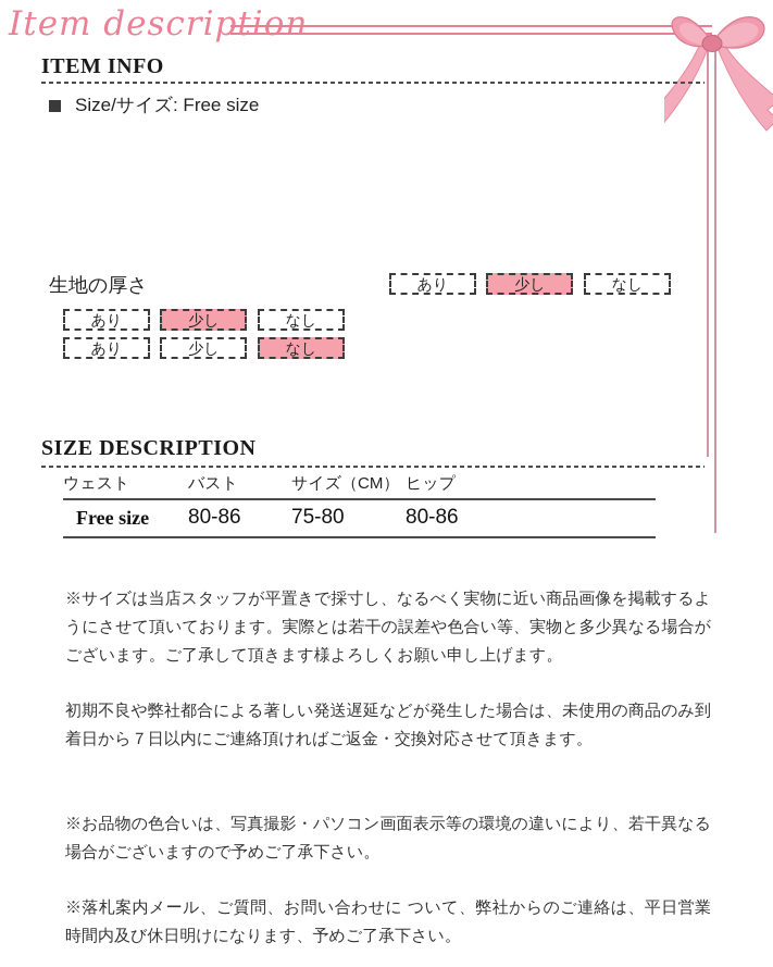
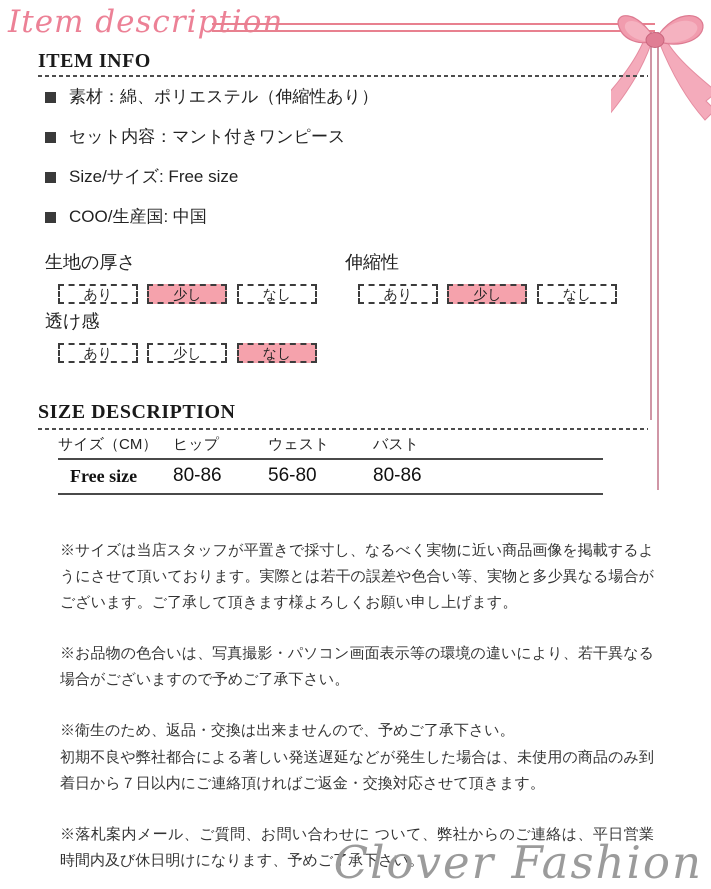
  Item description
  ITEM INFO
+ 素材：綿、ポリエステル（伸縮性あり）
+ セット内容：マント付きワンピース
  Size/サイズ: Free size
+ COO/生産国: 中国
  生地の厚さ
  あり 少し なし
+ 伸縮性
  あり 少し なし
+ 透け感
  あり 少し なし
  SIZE DESCRIPTION
- ウェスト
+ サイズ（CM）
- バスト
+ ヒップ
- サイズ（CM）
+ ウェスト
- ヒップ
+ バスト
  Free size
  80-86
- 75-80
+ 56-80
  80-86
  ※サイズは当店スタッフが平置きで採寸し、なるべく実物に近い商品画像を掲載するようにさせて頂いております。実際とは若干の誤差や色合い等、実物と多少異なる場合がございます。ご了承して頂きます様よろしくお願い申し上げます。
- 初期不良や弊社都合による著しい発送遅延などが発生した場合は、未使用の商品のみ到着日から７日以内にご連絡頂ければご返金・交換対応させて頂きます。
+ ※お品物の色合いは、写真撮影・パソコン画面表示等の環境の違いにより、若干異なる場合がございますので予めご了承下さい。
+ ※衛生のため、返品・交換は出来ませんので、予めご了承下さい。
- ※お品物の色合いは、写真撮影・パソコン画面表示等の環境の違いにより、若干異なる場合がございますので予めご了承下さい。
+ 初期不良や弊社都合による著しい発送遅延などが発生した場合は、未使用の商品のみ到着日から７日以内にご連絡頂ければご返金・交換対応させて頂きます。
  ※落札案内メール、ご質問、お問い合わせに ついて、弊社からのご連絡は、平日営業時間内及び休日明けになります、予めご了承下さい。
+ Clover Fashion
